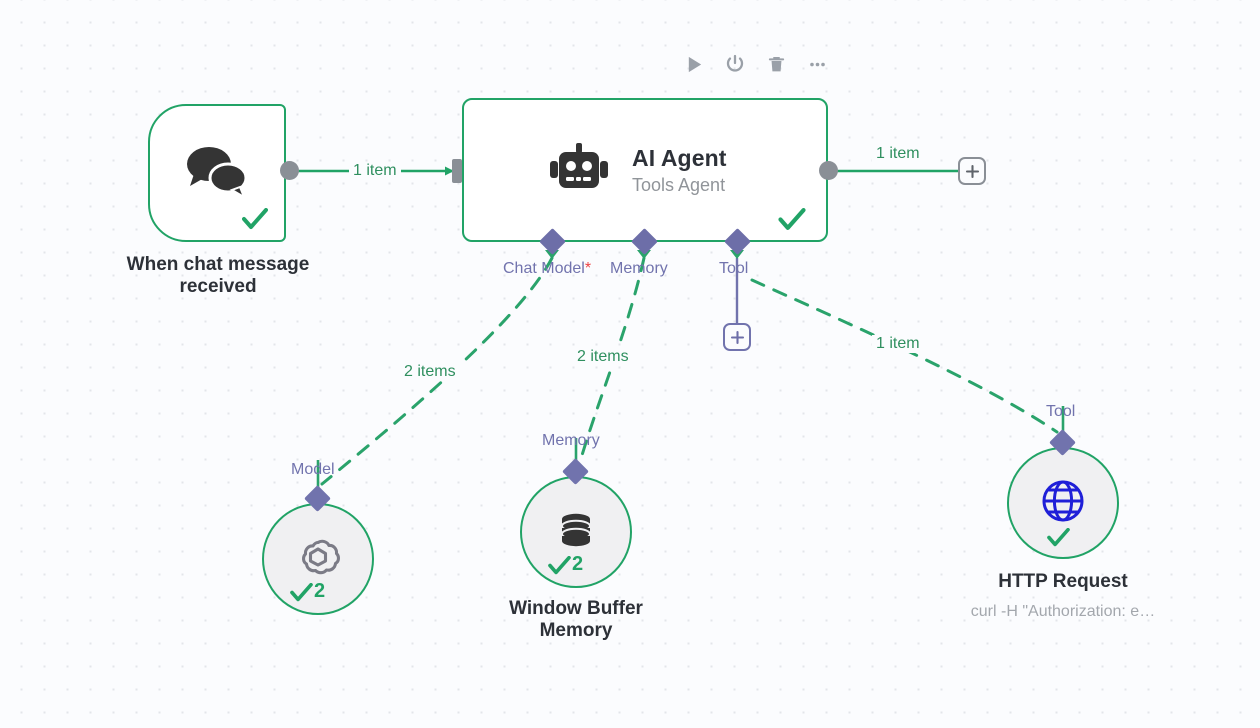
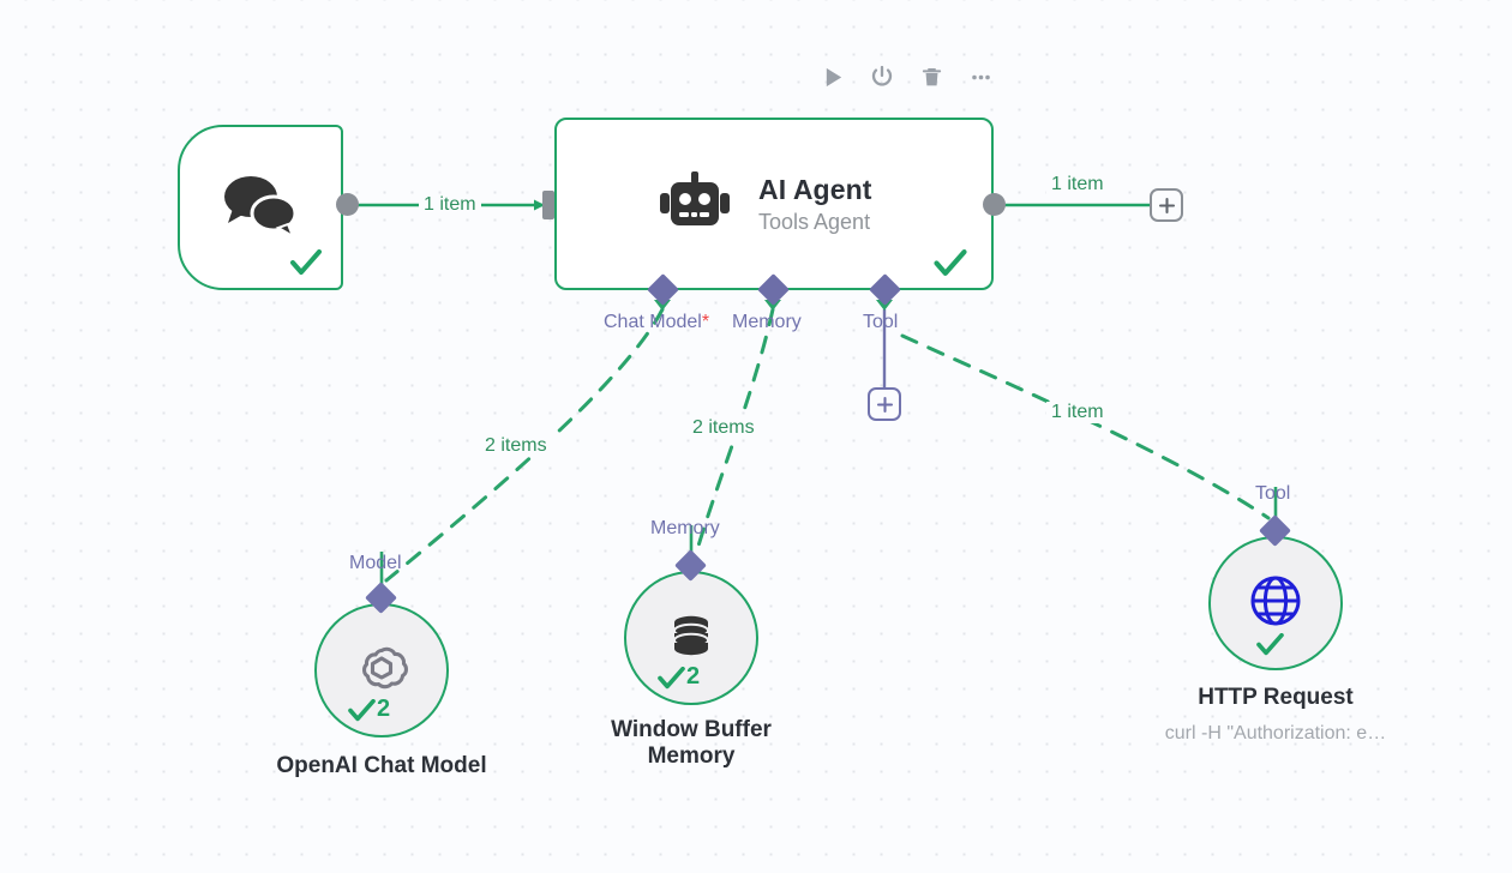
- When chat message
- received
  AI Agent
  Tools Agent
  Chat Model*
  Memory
  Tool
  1 item
  1 item
  2 items
  2 items
  1 item
  Model
  2
+ OpenAI Chat Model
  Memory
  2
  Window Buffer
  Memory
  Tool
  HTTP Request
  curl -H "Authorization: e…
